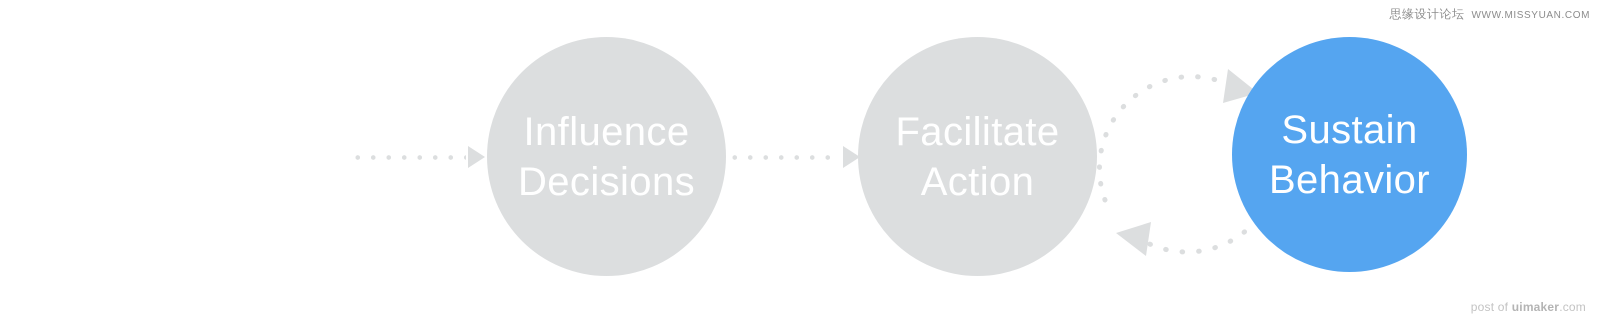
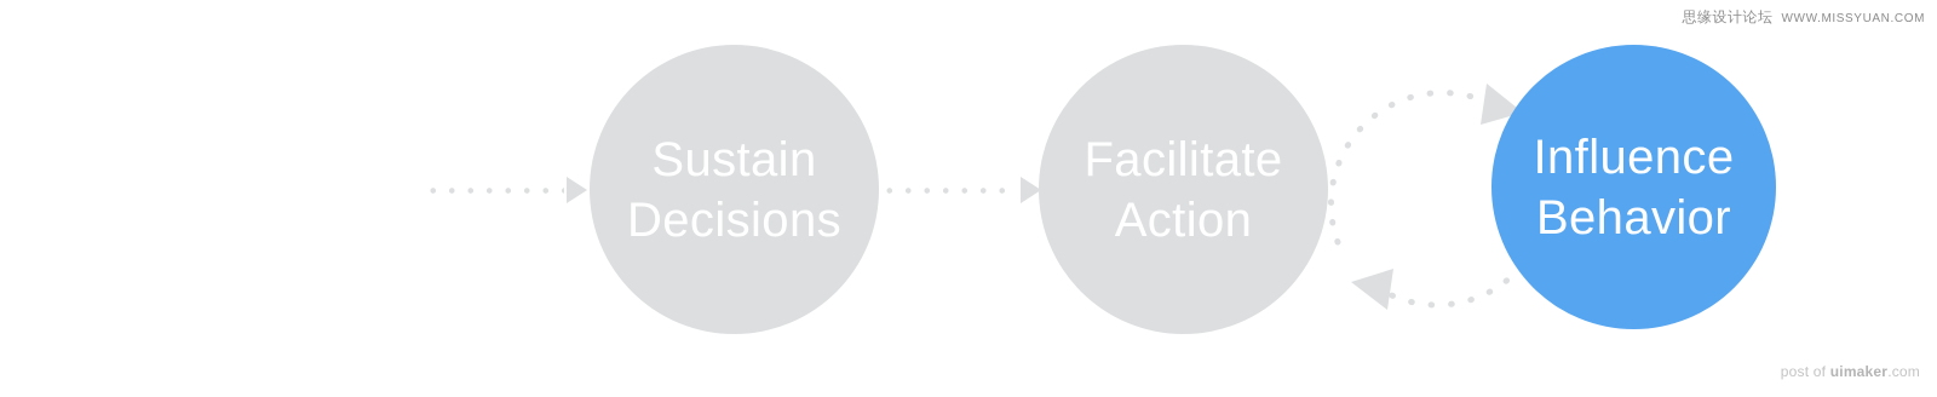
- Influence
+ Sustain
  Decisions
  Facilitate
  Action
- Sustain
+ Influence
  Behavior
  思缘设计论坛
  WWW.MISSYUAN.COM
  post of uimaker.com
